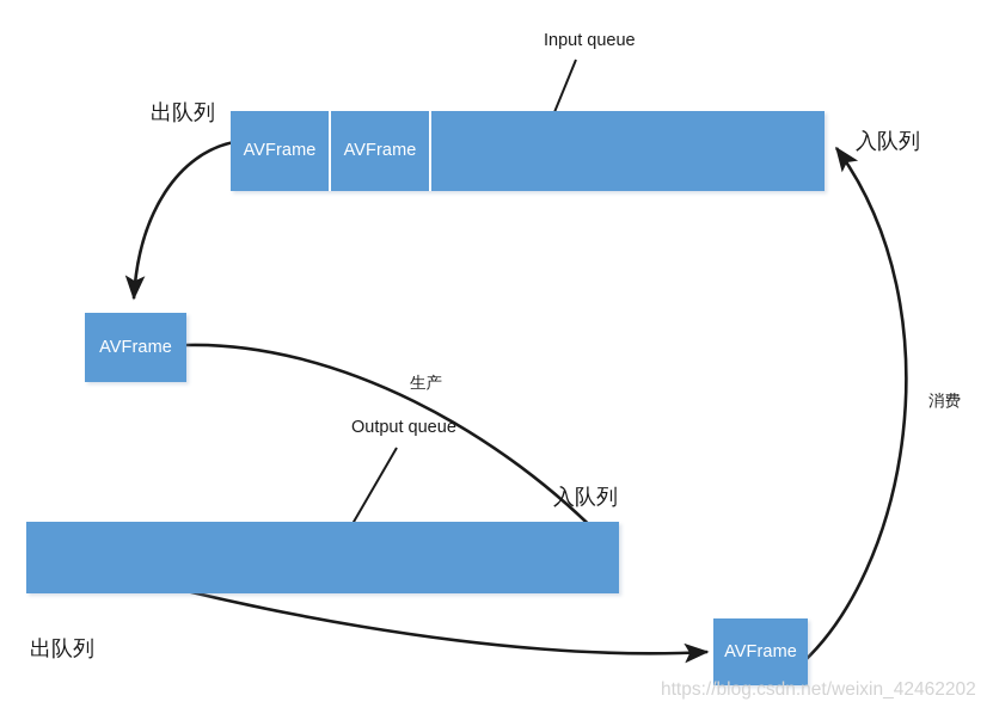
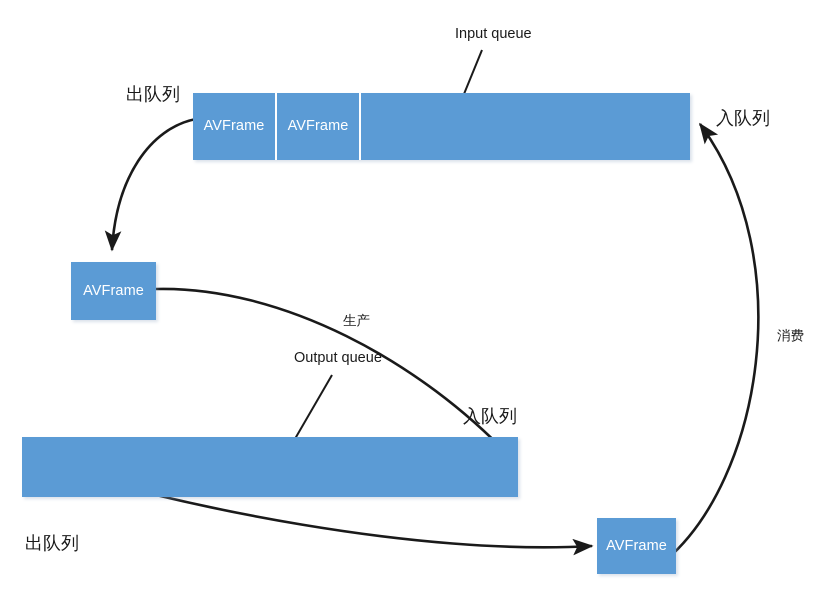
  AVFrame
  AVFrame
  AVFrame
  AVFrame
  Input queue
  出队列
  入队列
  生产
  Output queue
  入队列
  出队列
  消费
- https://blog.csdn.net/weixin_42462202
